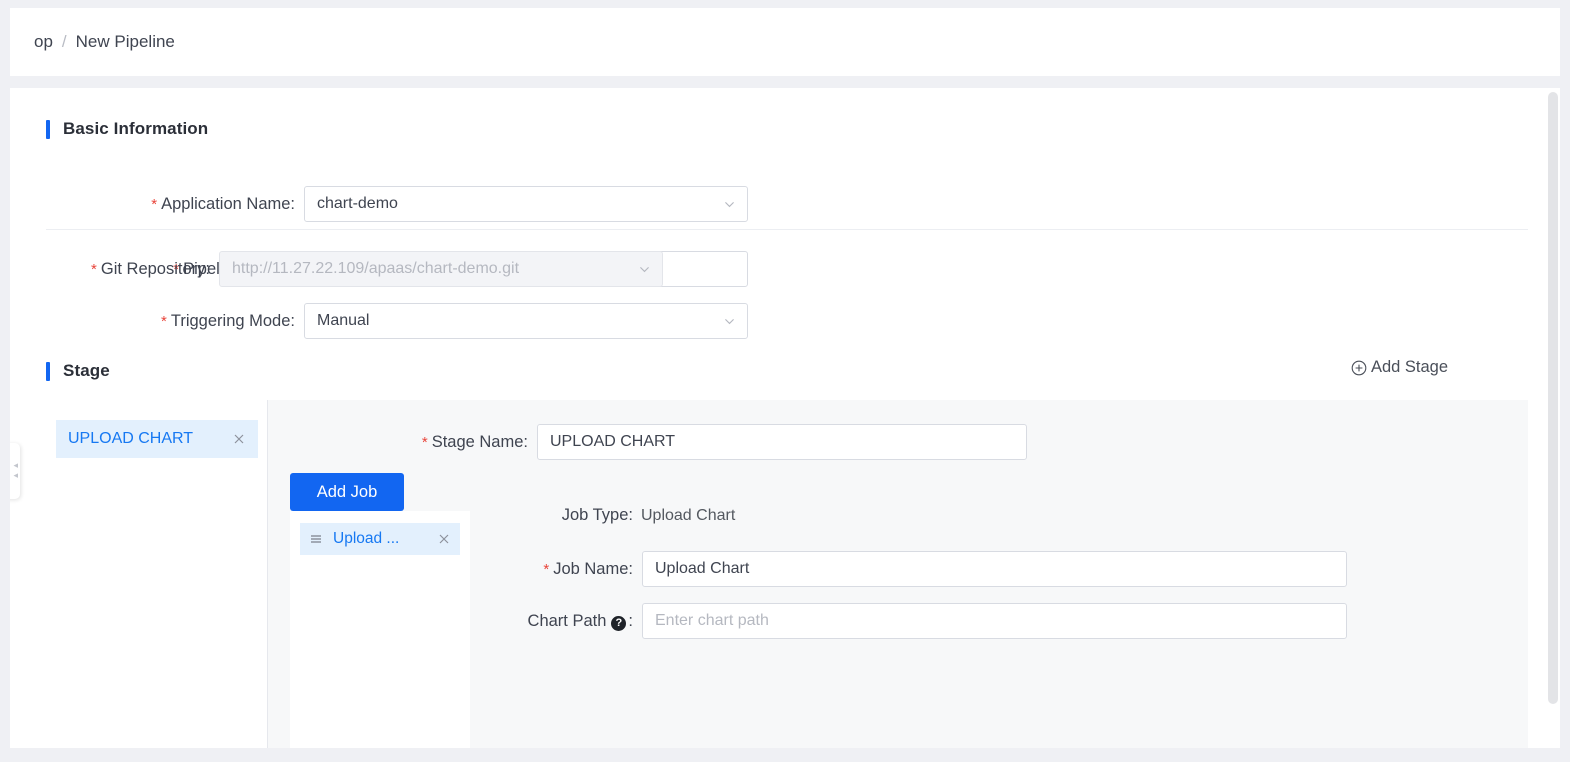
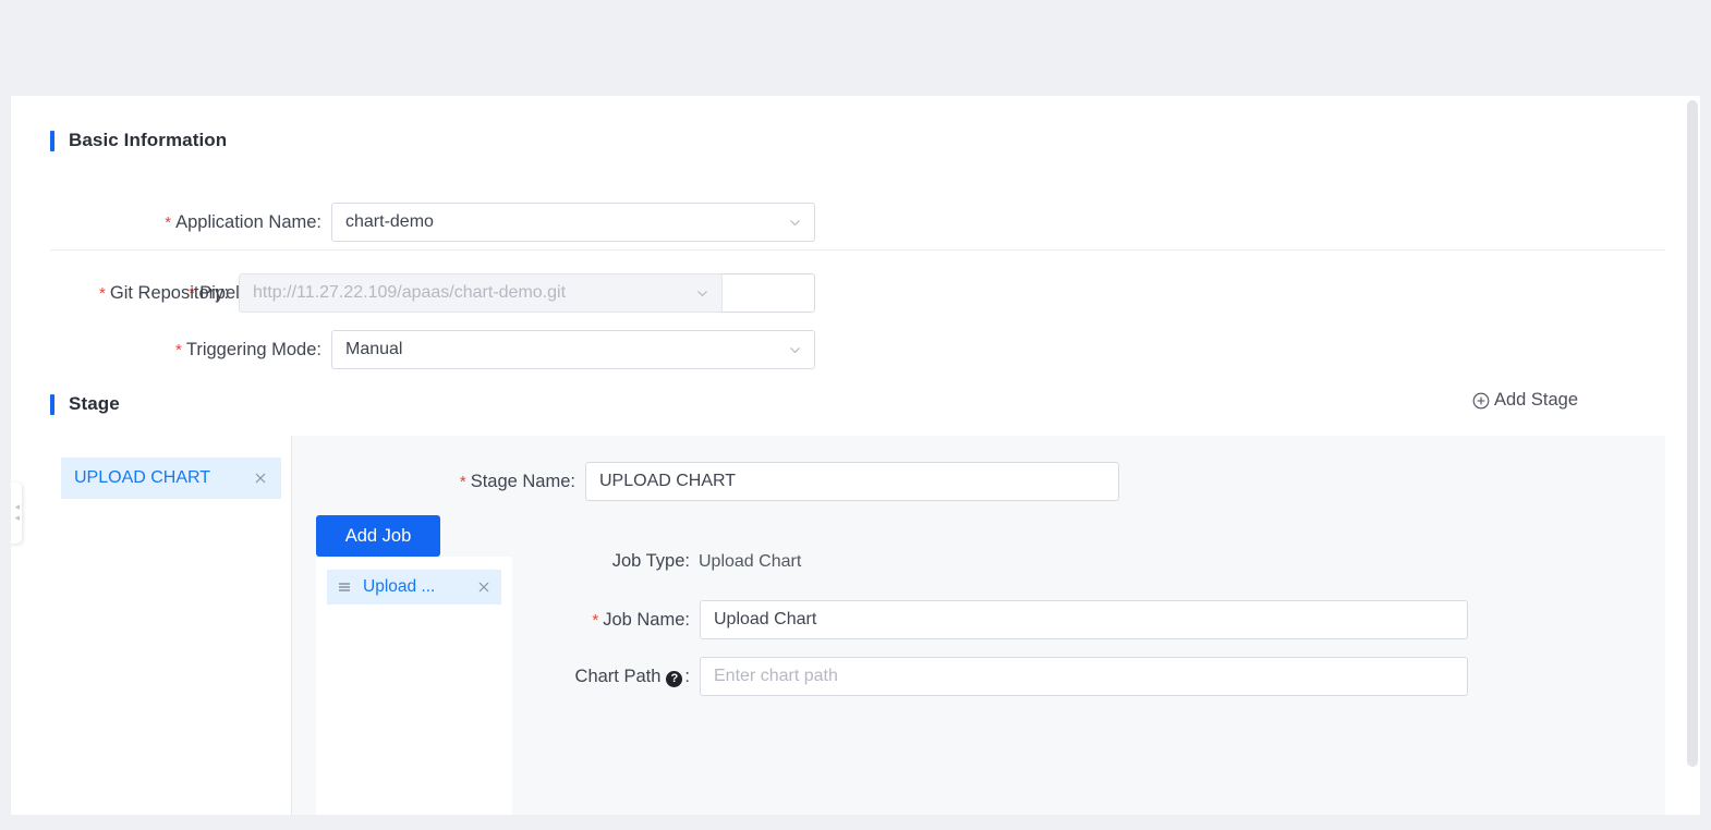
- op
- /
- New Pipeline
  Basic Information
  * Application Name:
  chart-demo
  * Git Repository:
  http://11.27.22.109/apaas/chart-demo.git
  * Triggering Mode:
  Manual
  Stage
  Add Stage
  UPLOAD CHART
  * Stage Name:
  UPLOAD CHART
  Add Job
  Upload ...
  Job Type:
  Upload Chart
  * Job Name:
  Upload Chart
  Chart Path ? :
  Enter chart path
  ◂
  ◂
